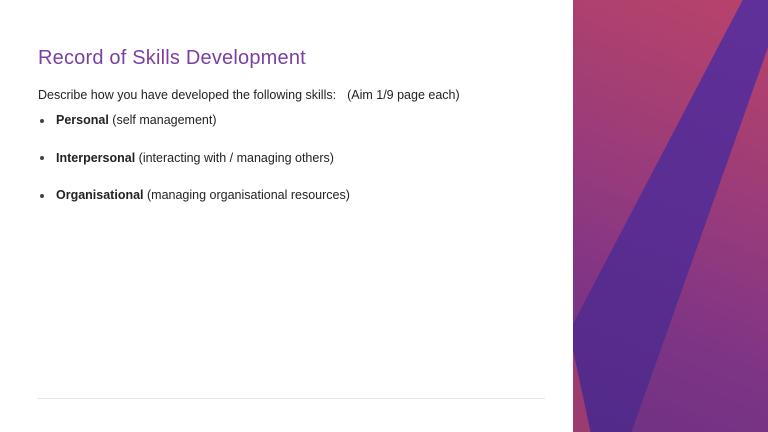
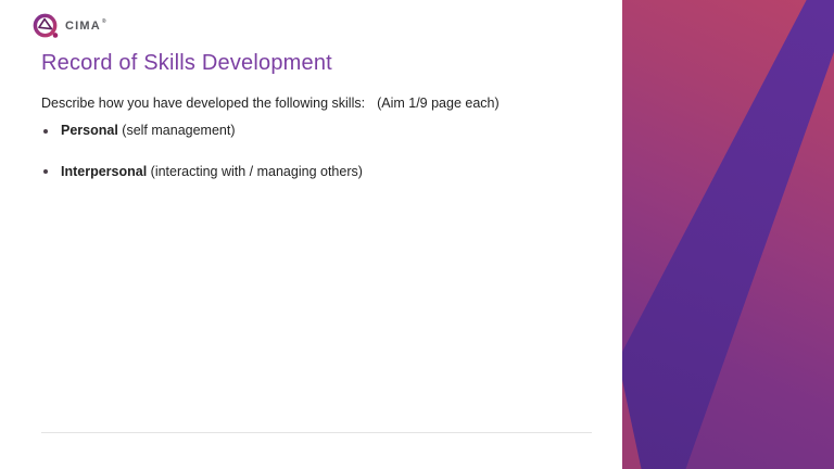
+ CIMA
  Record of Skills Development
  Describe how you have developed the following skills: (Aim 1/9 page each)
  Personal (self management)
  Interpersonal (interacting with / managing others)
- Organisational (managing organisational resources)
